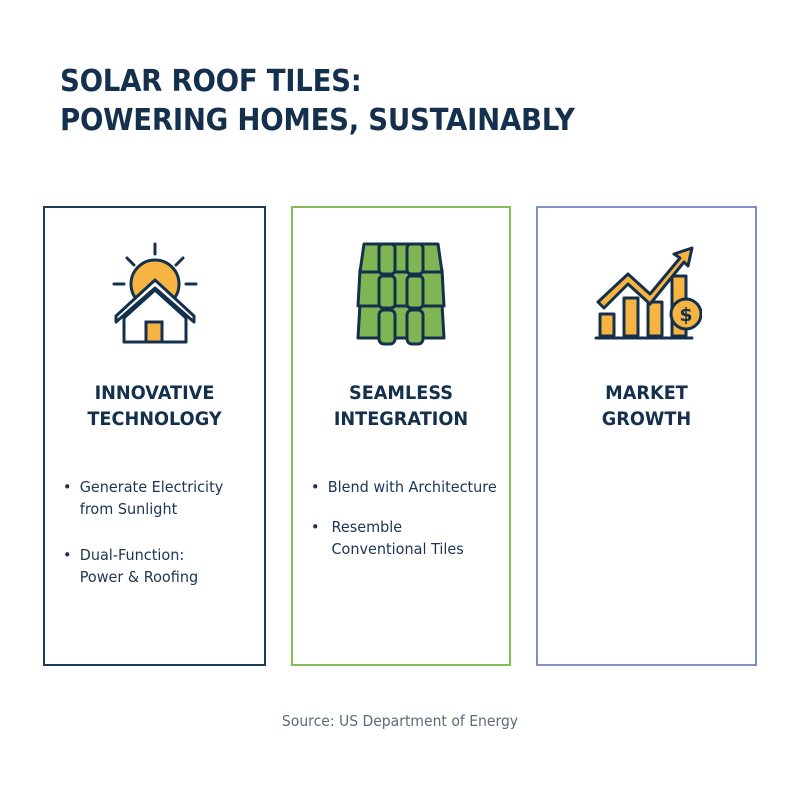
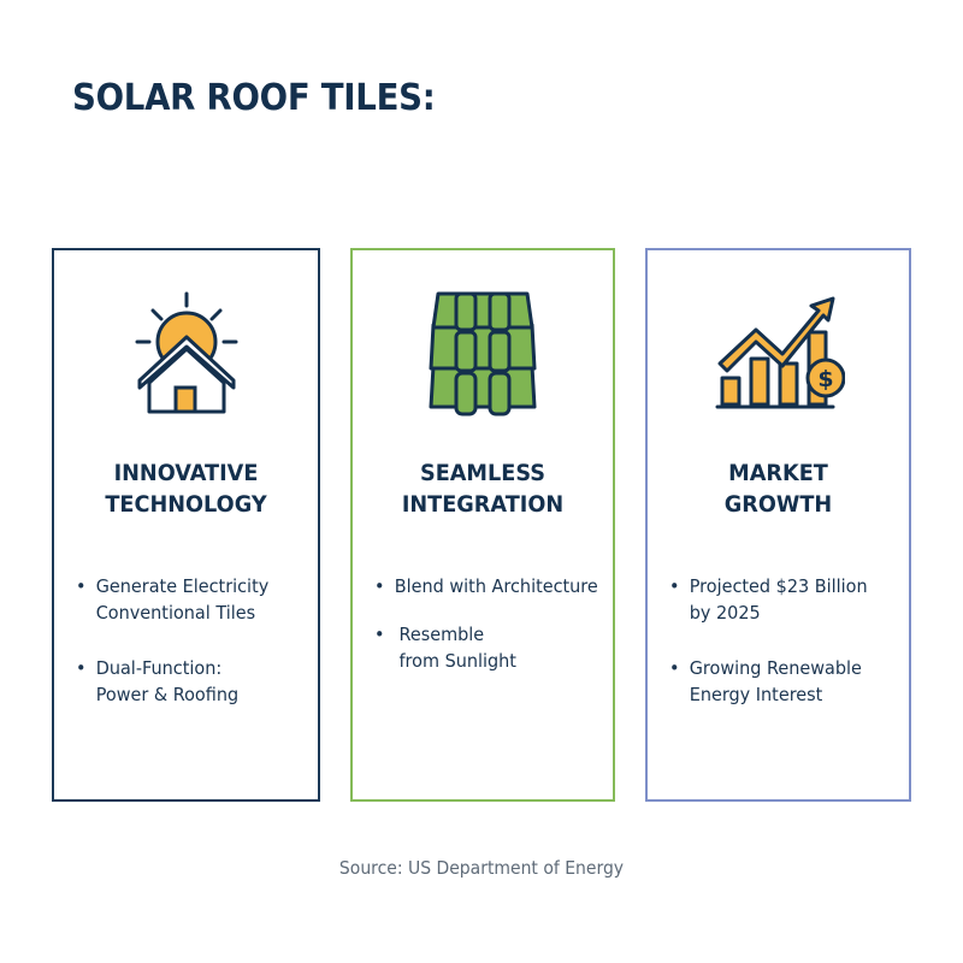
  SOLAR ROOF TILES:
- POWERING HOMES, SUSTAINABLY
  INNOVATIVE
  TECHNOLOGY
  Generate Electricity
- from Sunlight
+ Conventional Tiles
  Dual-Function:
  Power & Roofing
  SEAMLESS
  INTEGRATION
  Blend with Architecture
  Resemble
- Conventional Tiles
+ from Sunlight
  $
  MARKET
  GROWTH
+ Projected $23 Billion
+ by 2025
+ Growing Renewable
+ Energy Interest
  Source: US Department of Energy
